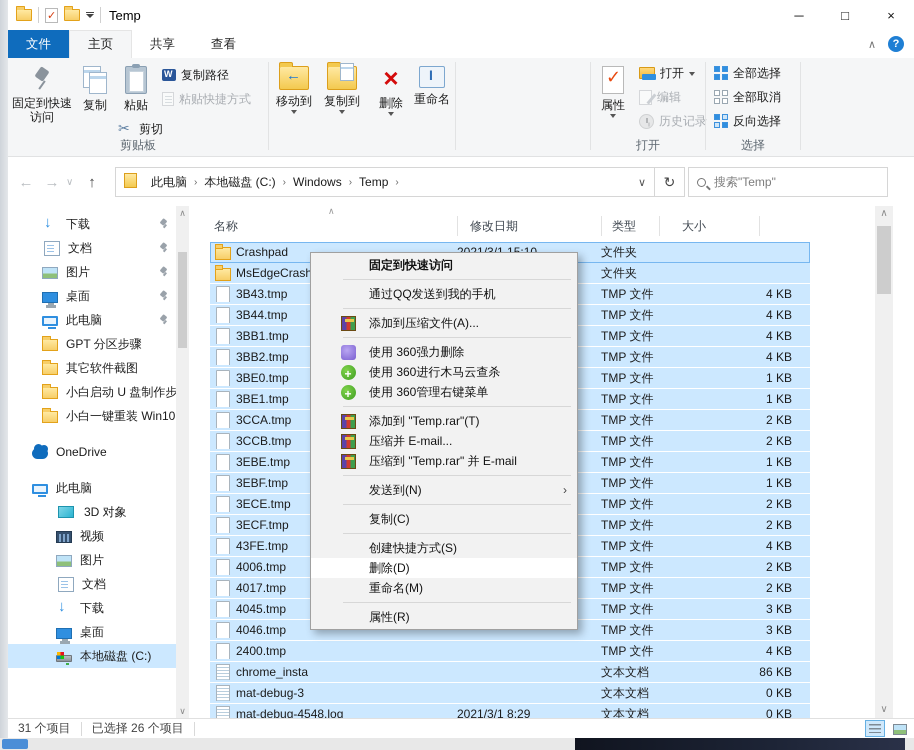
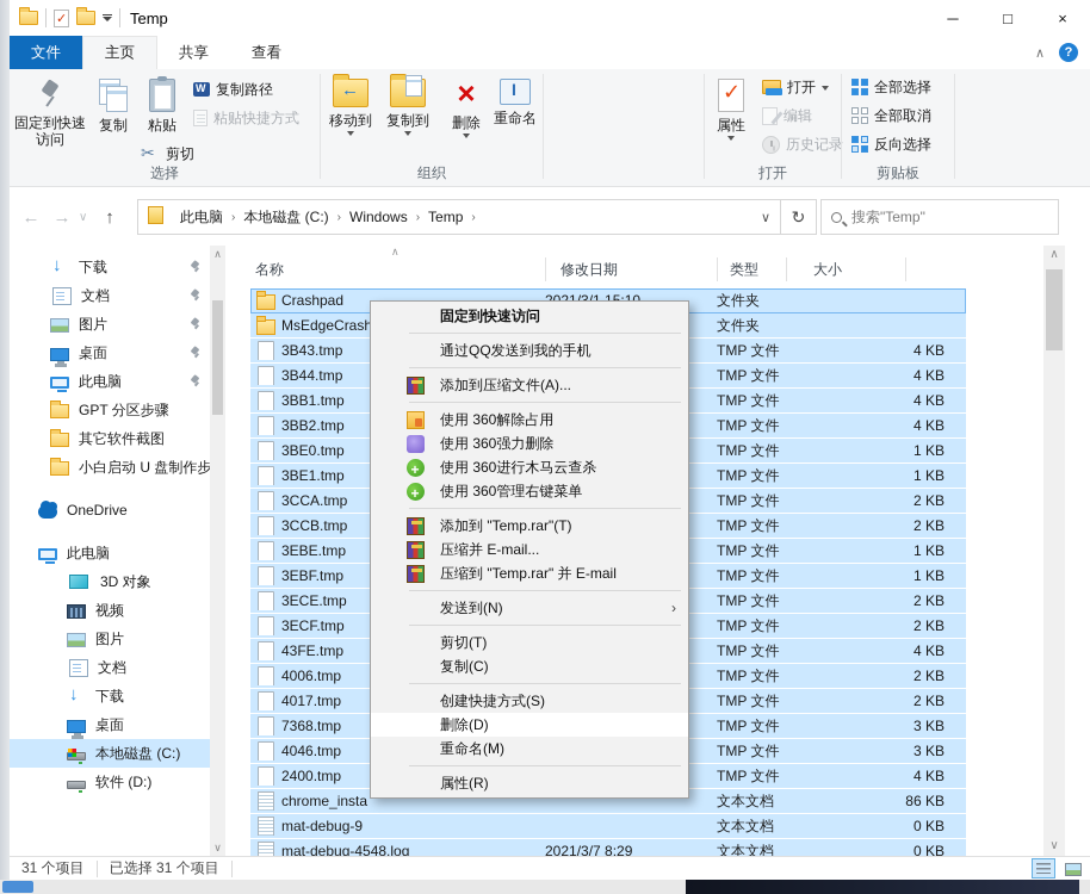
  Temp
  ─
  □
  ×
  文件
  主页
  共享
  查看
  ∧
  ?
  固定到快速访问
  复制
  粘贴
  复制路径
  粘贴快捷方式
  剪切
- 剪贴板
+ 选择
  移动到
  复制到
  ×
  删除
  重命名
+ 组织
  属性
  打开
  编辑
  历史记录
  打开
  全部选择
  全部取消
  反向选择
- 选择
+ 剪贴板
  ←
  →
  ∨
  ↑
  此电脑
  ›
  本地磁盘 (C:)
  ›
  Windows
  ›
  Temp
  ›
  ∨
  ↻
  搜索"Temp"
  下载
  文档
  图片
  桌面
  此电脑
  GPT 分区步骤
  其它软件截图
  小白启动 U 盘制作步
- 小白一键重装 Win10
  OneDrive
  此电脑
  3D 对象
  视频
  图片
  文档
  下载
  桌面
  本地磁盘 (C:)
+ 软件 (D:)
  ∧
  ∨
  ∧
  名称
  修改日期
  类型
  大小
  Crashpad
  文件夹
  MsEdgeCrash
  文件夹
  3B43.tmp
  TMP 文件
  4 KB
  3B44.tmp
  TMP 文件
  4 KB
  3BB1.tmp
  TMP 文件
  4 KB
  3BB2.tmp
  TMP 文件
  4 KB
  3BE0.tmp
  TMP 文件
  1 KB
  3BE1.tmp
  TMP 文件
  1 KB
  3CCA.tmp
  TMP 文件
  2 KB
  3CCB.tmp
  TMP 文件
  2 KB
  3EBE.tmp
  TMP 文件
  1 KB
  3EBF.tmp
  TMP 文件
  1 KB
  3ECE.tmp
  TMP 文件
  2 KB
  3ECF.tmp
  TMP 文件
  2 KB
  43FE.tmp
  TMP 文件
  4 KB
  4006.tmp
  TMP 文件
  2 KB
  4017.tmp
  TMP 文件
  2 KB
- 4045.tmp
+ 7368.tmp
  TMP 文件
  3 KB
  4046.tmp
  TMP 文件
  3 KB
  2400.tmp
  TMP 文件
  4 KB
  chrome_insta
  文本文档
  86 KB
- mat-debug-3
+ mat-debug-9
  文本文档
  0 KB
  mat-debug-4548.log
- 2021/3/1 8:29
+ 2021/3/7 8:29
  文本文档
  0 KB
  ∧
  ∨
  31 个项目
- 已选择 26 个项目
+ 已选择 31 个项目
  固定到快速访问
  通过QQ发送到我的手机
  添加到压缩文件(A)...
+ 使用 360解除占用
  使用 360强力删除
  使用 360进行木马云查杀
  使用 360管理右键菜单
  添加到 "Temp.rar"(T)
  压缩并 E-mail...
  压缩到 "Temp.rar" 并 E-mail
  发送到(N)
  ›
+ 剪切(T)
  复制(C)
  创建快捷方式(S)
  删除(D)
  重命名(M)
  属性(R)
